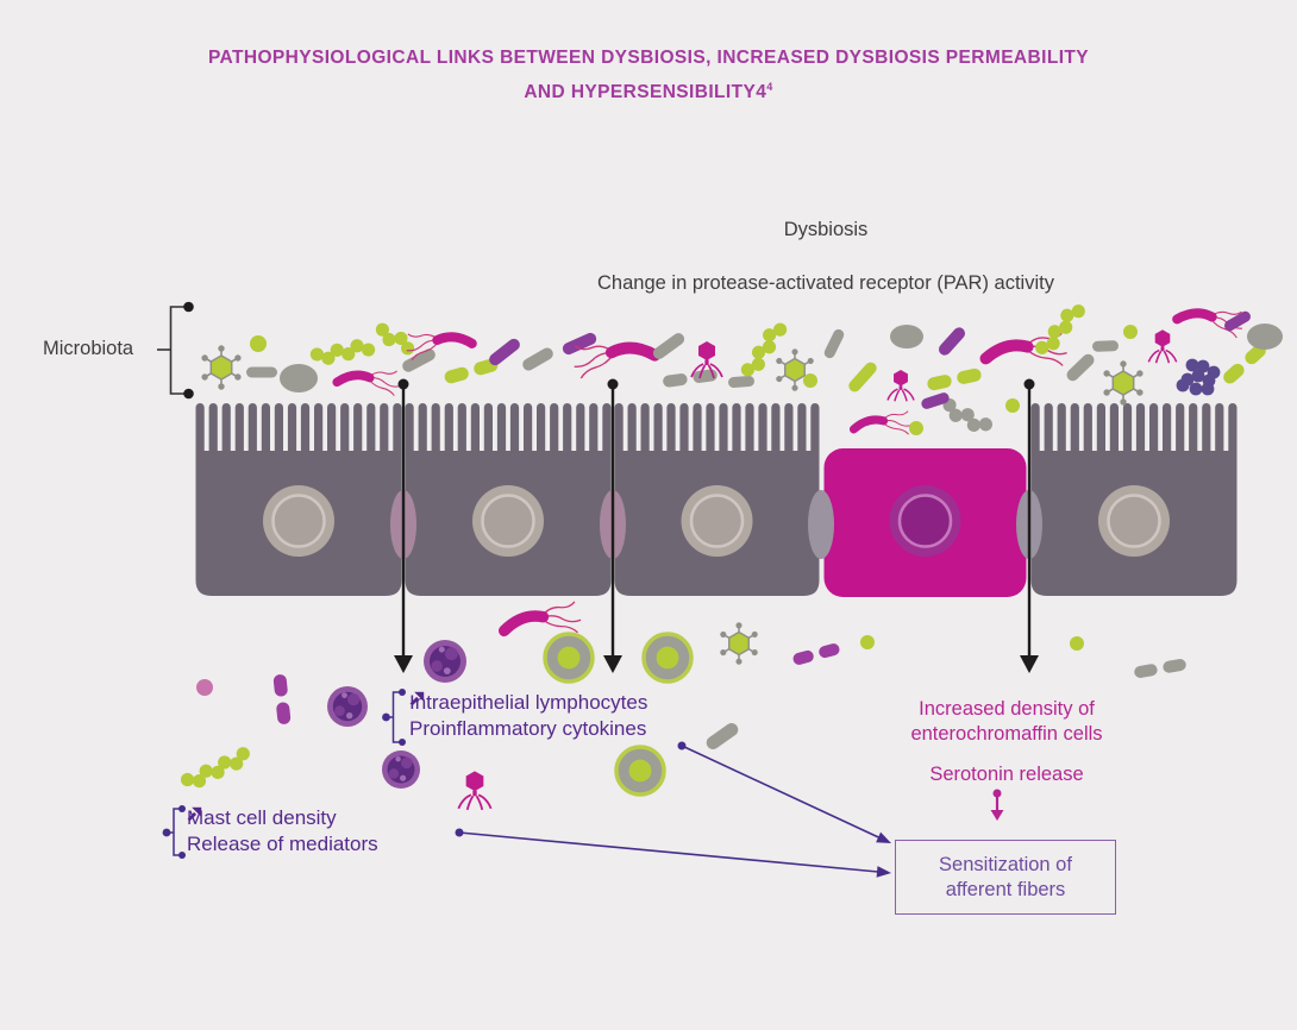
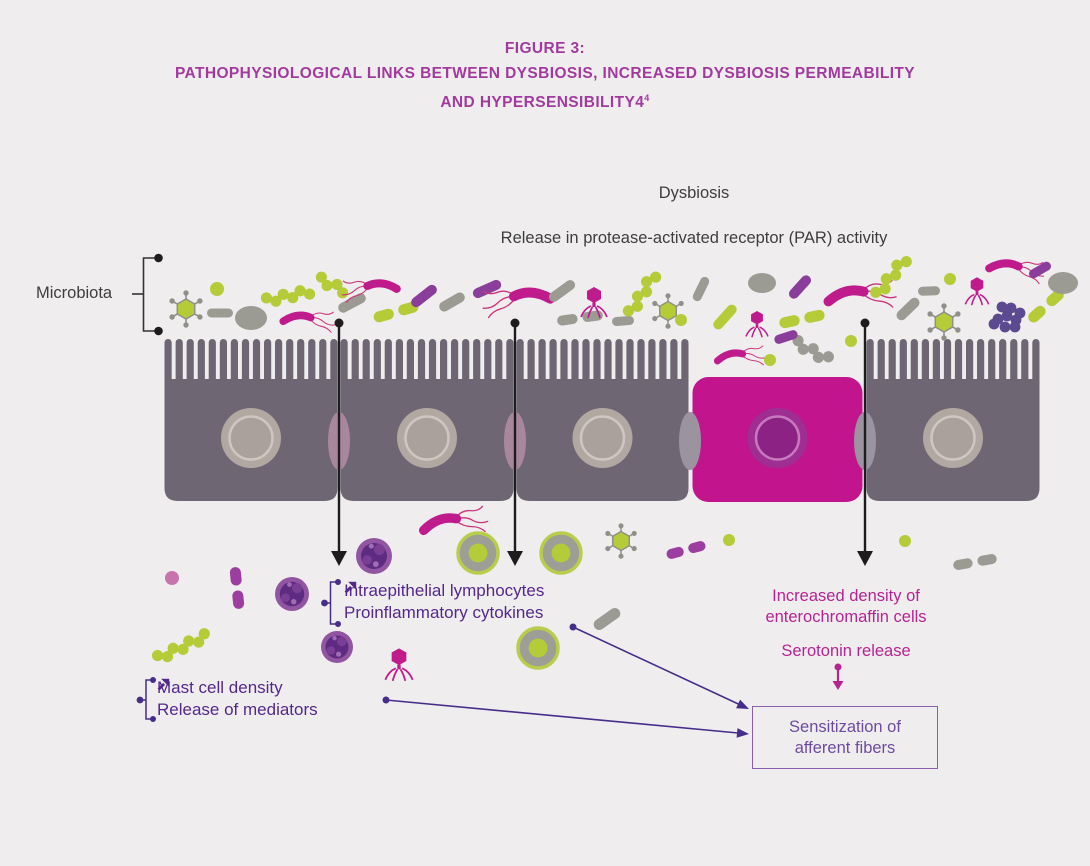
+ FIGURE 3:
  PATHOPHYSIOLOGICAL LINKS BETWEEN DYSBIOSIS, INCREASED DYSBIOSIS PERMEABILITY
  AND HYPERSENSIBILITY44
  Dysbiosis
- Change in protease-activated receptor (PAR) activity
+ Release in protease-activated receptor (PAR) activity
  Microbiota
  ntraepithelial lymphocytes
  Proinflammatory cytokines
  Mast cell density
  Release of mediators
  Increased density of
  enterochromaffin cells
  Serotonin release
  Sensitization of
  afferent fibers
